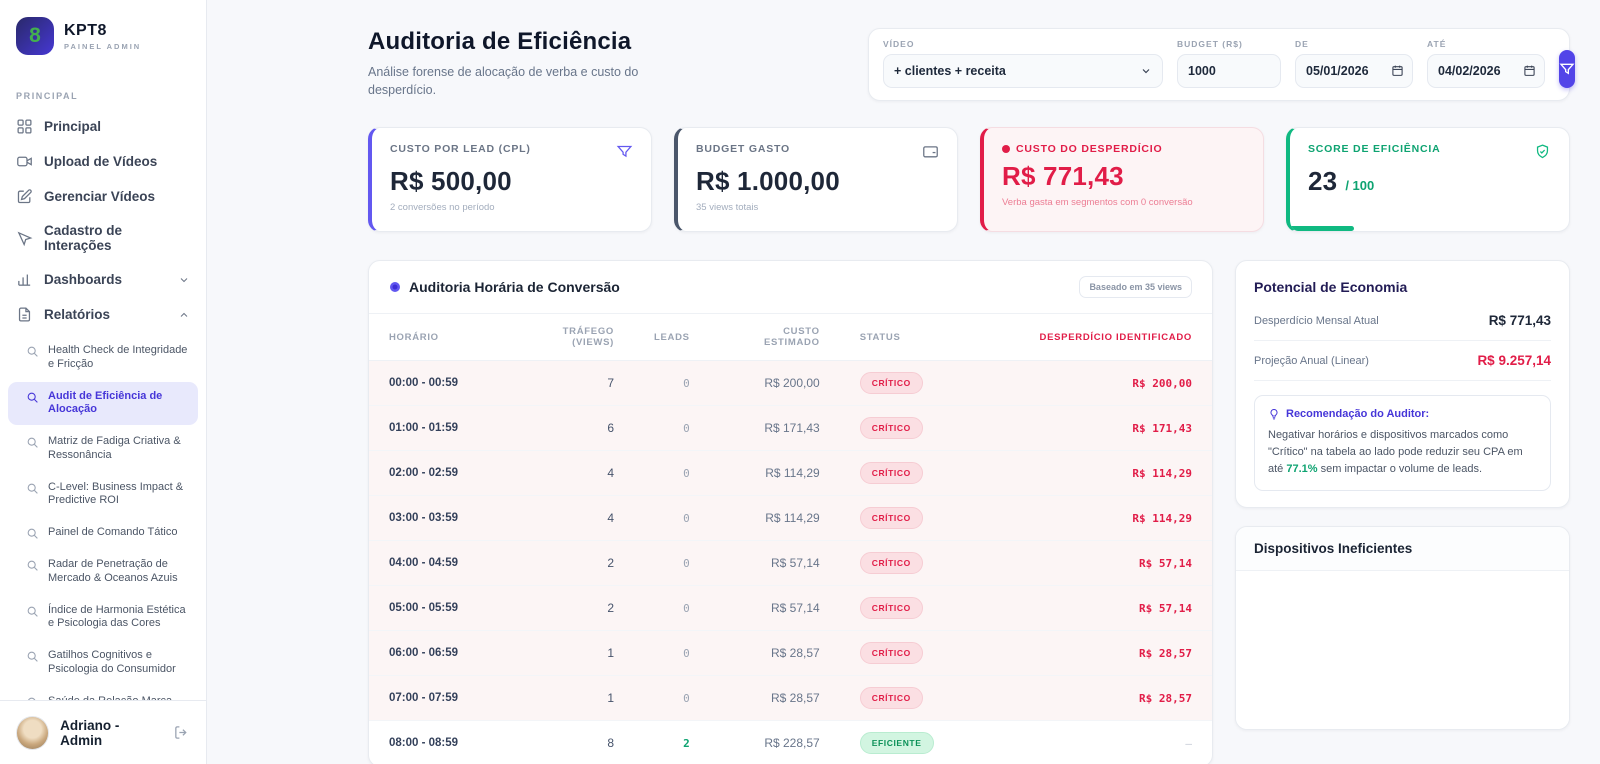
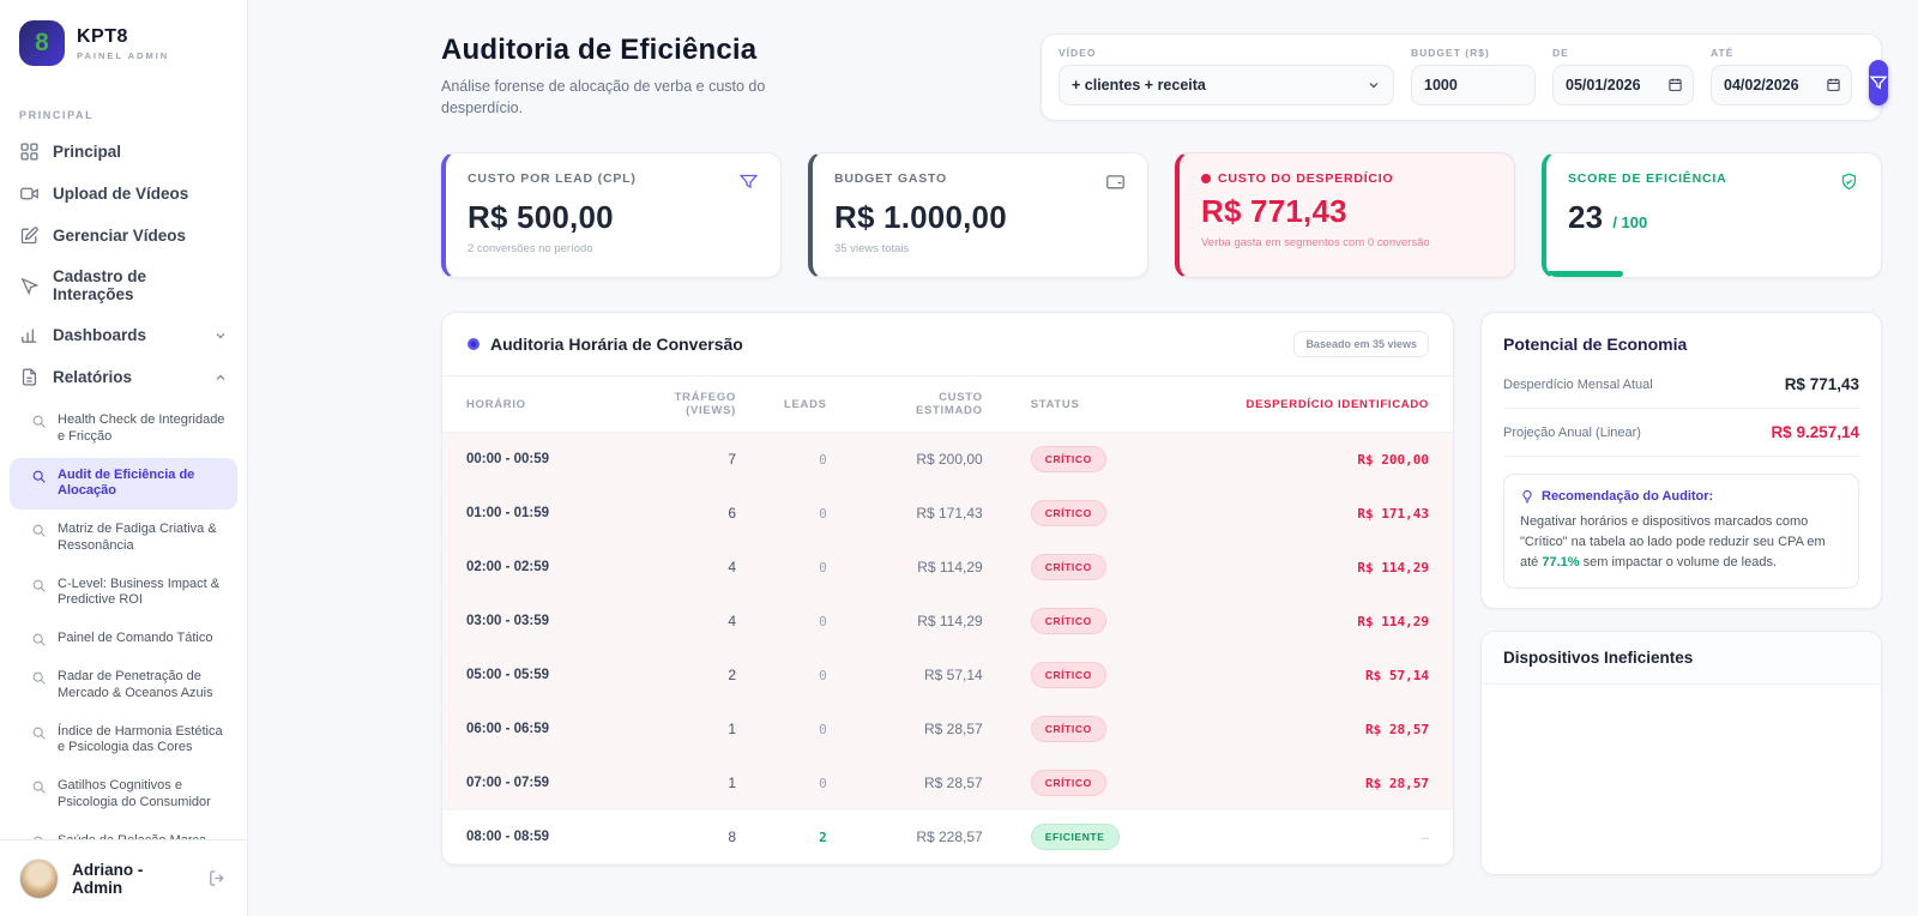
  8
  KPT8
  PAINEL ADMIN
  PRINCIPAL
  Principal
  Upload de Vídeos
  Gerenciar Vídeos
  Cadastro de Interações
  Dashboards
  Relatórios
  Health Check de Integridade e Fricção
  Audit de Eficiência de Alocação
  Matriz de Fadiga Criativa & Ressonância
  C-Level: Business Impact & Predictive ROI
  Painel de Comando Tático
  Radar de Penetração de Mercado & Oceanos Azuis
  Índice de Harmonia Estética e Psicologia das Cores
  Gatilhos Cognitivos e Psicologia do Consumidor
  Adriano - Admin
  Auditoria de Eficiência
  Análise forense de alocação de verba e custo do desperdício.
  VÍDEO
  + clientes + receita
  BUDGET (R$)
  1000
  DE
  05/01/2026
  ATÉ
  04/02/2026
  CUSTO POR LEAD (CPL)
  R$ 500,00
  2 conversões no período
  BUDGET GASTO
  R$ 1.000,00
  35 views totais
  CUSTO DO DESPERDÍCIO
  R$ 771,43
  Verba gasta em segmentos com 0 conversão
  SCORE DE EFICIÊNCIA
  23
  / 100
  Auditoria Horária de Conversão
  Baseado em 35 views
  HORÁRIO	TRÁFEGO (VIEWS)	LEADS	CUSTO ESTIMADO	STATUS	DESPERDÍCIO IDENTIFICADO
  00:00 - 00:59	7	0	R$ 200,00	CRÍTICO	R$ 200,00
  01:00 - 01:59	6	0	R$ 171,43	CRÍTICO	R$ 171,43
  02:00 - 02:59	4	0	R$ 114,29	CRÍTICO	R$ 114,29
  03:00 - 03:59	4	0	R$ 114,29	CRÍTICO	R$ 114,29
- 04:00 - 04:59	2	0	R$ 57,14	CRÍTICO	R$ 57,14
  05:00 - 05:59	2	0	R$ 57,14	CRÍTICO	R$ 57,14
  06:00 - 06:59	1	0	R$ 28,57	CRÍTICO	R$ 28,57
  07:00 - 07:59	1	0	R$ 28,57	CRÍTICO	R$ 28,57
  08:00 - 08:59	8	2	R$ 228,57	EFICIENTE	–
  Potencial de Economia
  Desperdício Mensal Atual
  R$ 771,43
  Projeção Anual (Linear)
  R$ 9.257,14
  Recomendação do Auditor:
  Negativar horários e dispositivos marcados como "Crítico" na tabela ao lado pode reduzir seu CPA em até 77.1% sem impactar o volume de leads.
  Dispositivos Ineficientes
